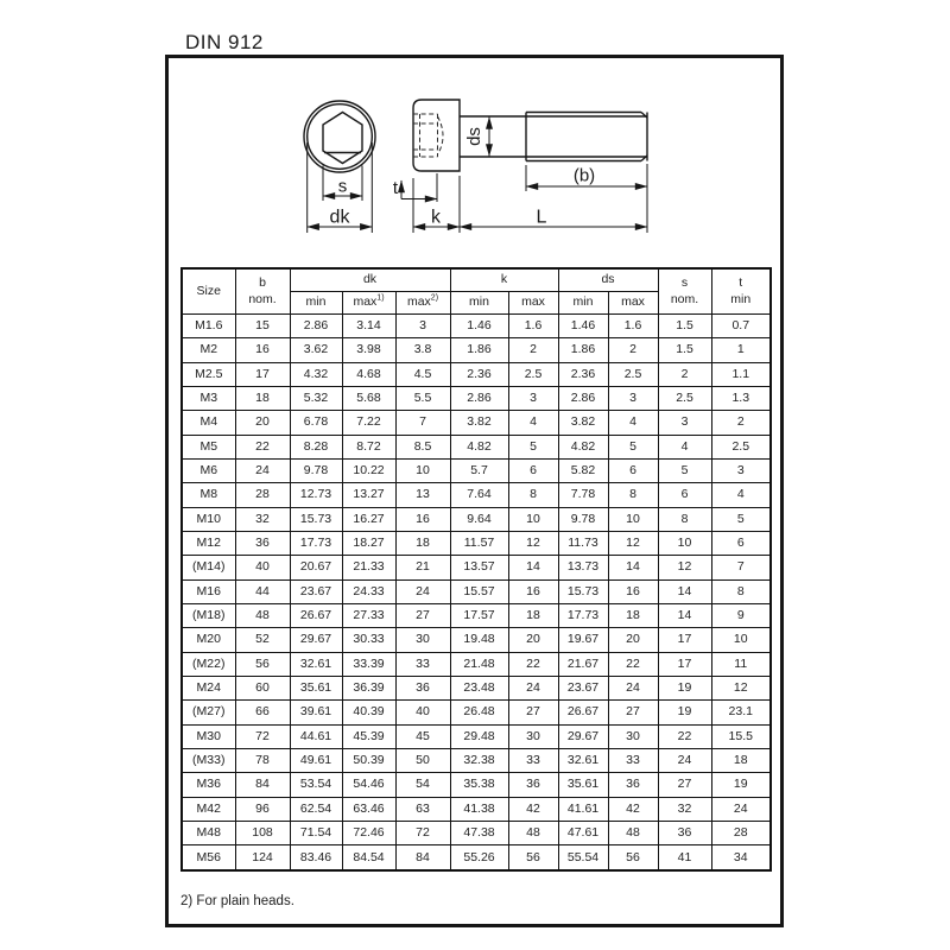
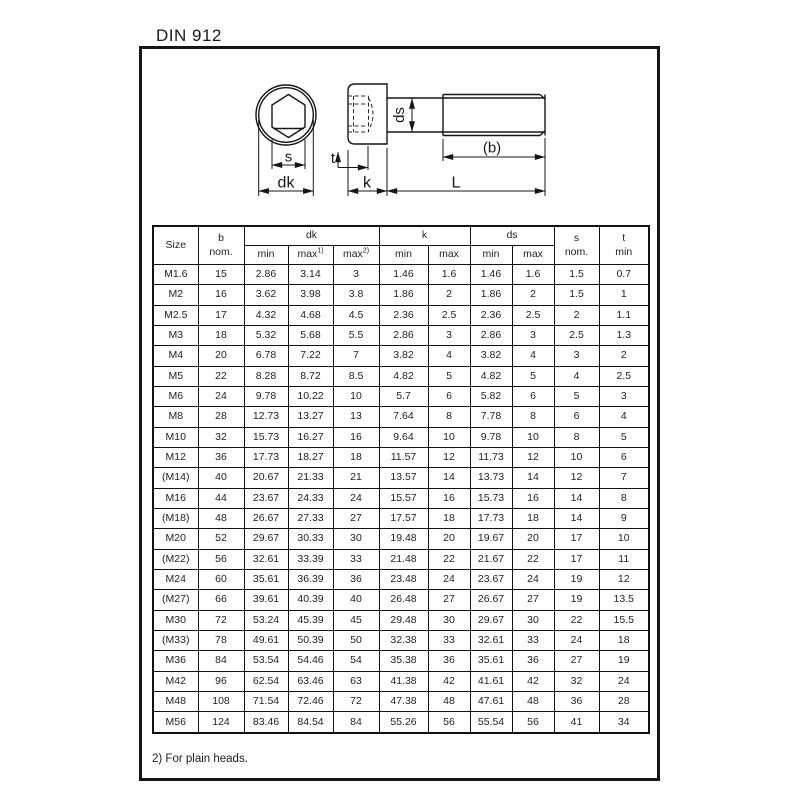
  DIN 912
  s
  dk
  t
  k
  L
  (b)
  Size	b nom.	dk	k	ds	s nom.	t min
  min	max	max	min	max	min	max
  M1.6	15	2.86	3.14	3	1.46	1.6	1.46	1.6	1.5	0.7
  M2	16	3.62	3.98	3.8	1.86	2	1.86	2	1.5	1
  M2.5	17	4.32	4.68	4.5	2.36	2.5	2.36	2.5	2	1.1
  M3	18	5.32	5.68	5.5	2.86	3	2.86	3	2.5	1.3
  M4	20	6.78	7.22	7	3.82	4	3.82	4	3	2
  M5	22	8.28	8.72	8.5	4.82	5	4.82	5	4	2.5
  M6	24	9.78	10.22	10	5.7	6	5.82	6	5	3
  M8	28	12.73	13.27	13	7.64	8	7.78	8	6	4
  M10	32	15.73	16.27	16	9.64	10	9.78	10	8	5
  M12	36	17.73	18.27	18	11.57	12	11.73	12	10	6
  (M14)	40	20.67	21.33	21	13.57	14	13.73	14	12	7
  M16	44	23.67	24.33	24	15.57	16	15.73	16	14	8
  (M18)	48	26.67	27.33	27	17.57	18	17.73	18	14	9
  M20	52	29.67	30.33	30	19.48	20	19.67	20	17	10
  (M22)	56	32.61	33.39	33	21.48	22	21.67	22	17	11
  M24	60	35.61	36.39	36	23.48	24	23.67	24	19	12
- (M27)	66	39.61	40.39	40	26.48	27	26.67	27	19	23.1
+ (M27)	66	39.61	40.39	40	26.48	27	26.67	27	19	13.5
- M30	72	44.61	45.39	45	29.48	30	29.67	30	22	15.5
+ M30	72	53.24	45.39	45	29.48	30	29.67	30	22	15.5
  (M33)	78	49.61	50.39	50	32.38	33	32.61	33	24	18
  M36	84	53.54	54.46	54	35.38	36	35.61	36	27	19
  M42	96	62.54	63.46	63	41.38	42	41.61	42	32	24
  M48	108	71.54	72.46	72	47.38	48	47.61	48	36	28
  M56	124	83.46	84.54	84	55.26	56	55.54	56	41	34
  2) For plain heads.
